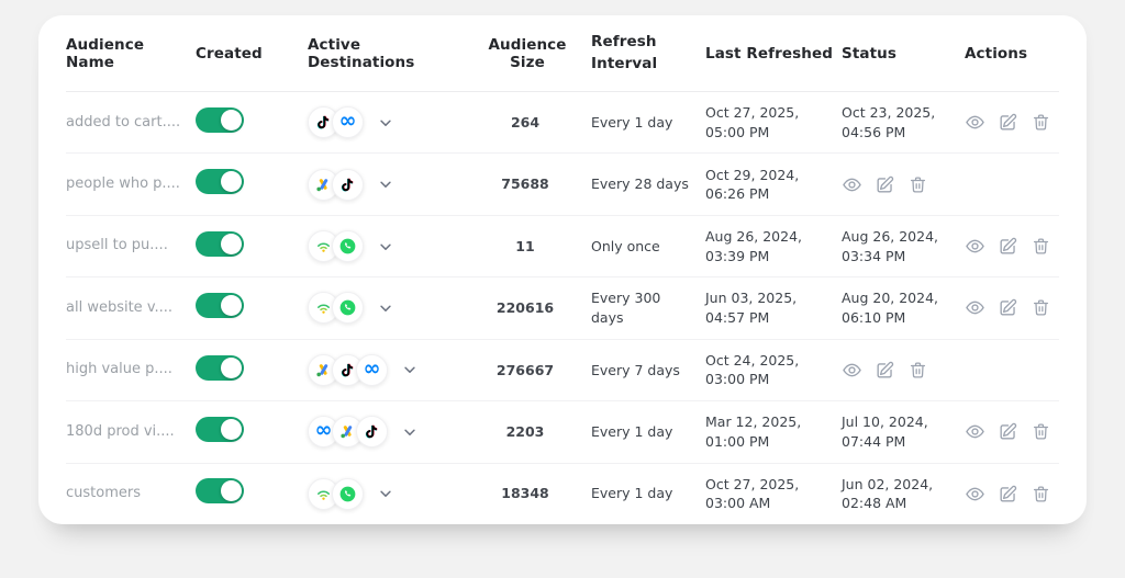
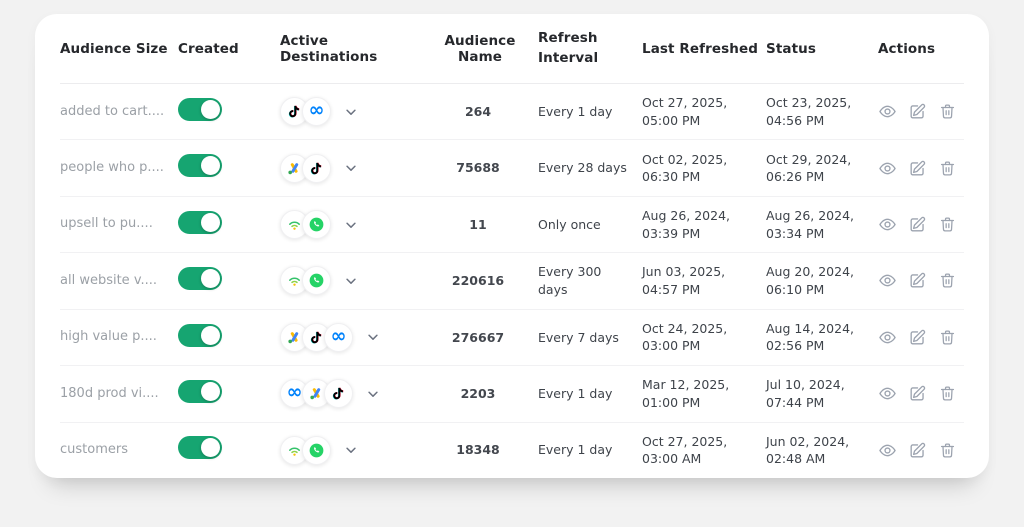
- Audience Name
+ Audience Size
  Created
  Active Destinations
- Audience Size
+ Audience Name
  Refresh Interval
  Last Refreshed
  Status
  Actions
  added to cart....
  ∞
  264
  Every 1 day
  Oct 27, 2025, 05:00 PM
  Oct 23, 2025, 04:56 PM
  people who p....
  75688
  Every 28 days
+ Oct 02, 2025, 06:30 PM
  Oct 29, 2024, 06:26 PM
  upsell to pu....
  11
  Only once
  Aug 26, 2024, 03:39 PM
  Aug 26, 2024, 03:34 PM
  all website v....
  220616
  Every 300 days
  Jun 03, 2025, 04:57 PM
  Aug 20, 2024, 06:10 PM
  high value p....
  ∞
  276667
  Every 7 days
  Oct 24, 2025, 03:00 PM
+ Aug 14, 2024, 02:56 PM
  180d prod vi....
  ∞
  2203
  Every 1 day
  Mar 12, 2025, 01:00 PM
  Jul 10, 2024, 07:44 PM
  customers
  18348
  Every 1 day
  Oct 27, 2025, 03:00 AM
  Jun 02, 2024, 02:48 AM
